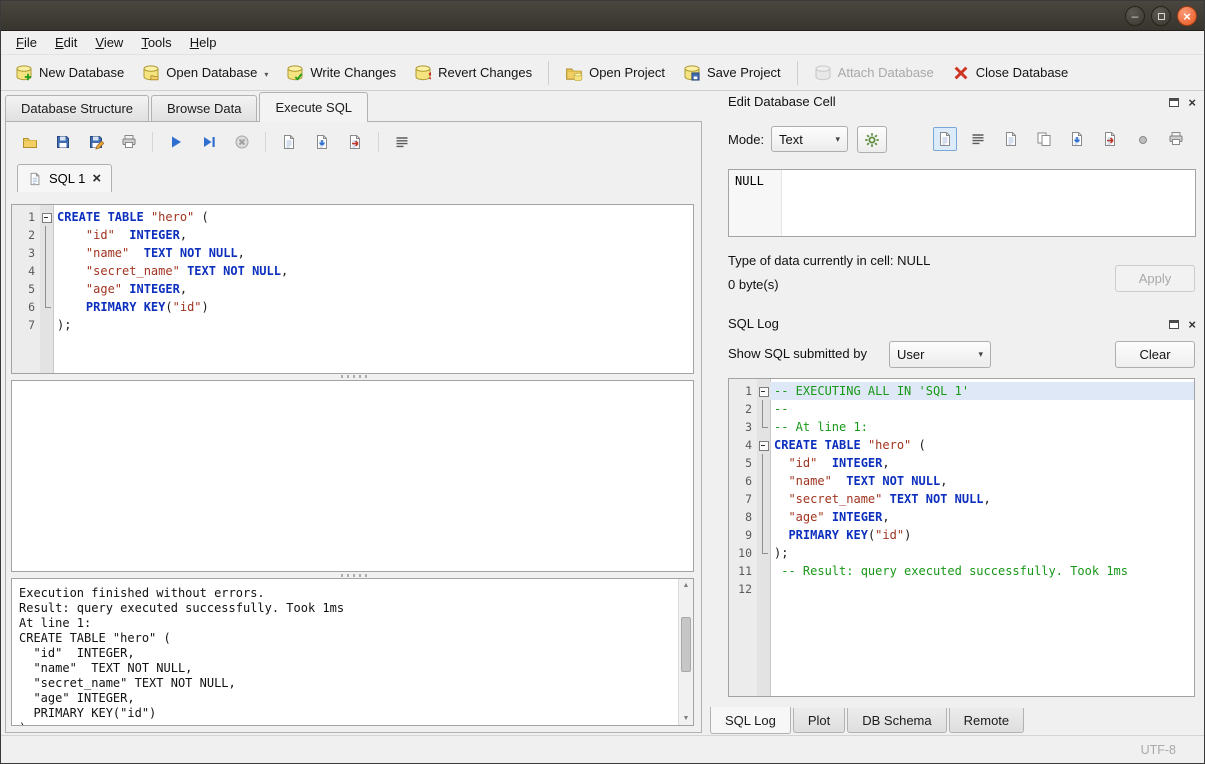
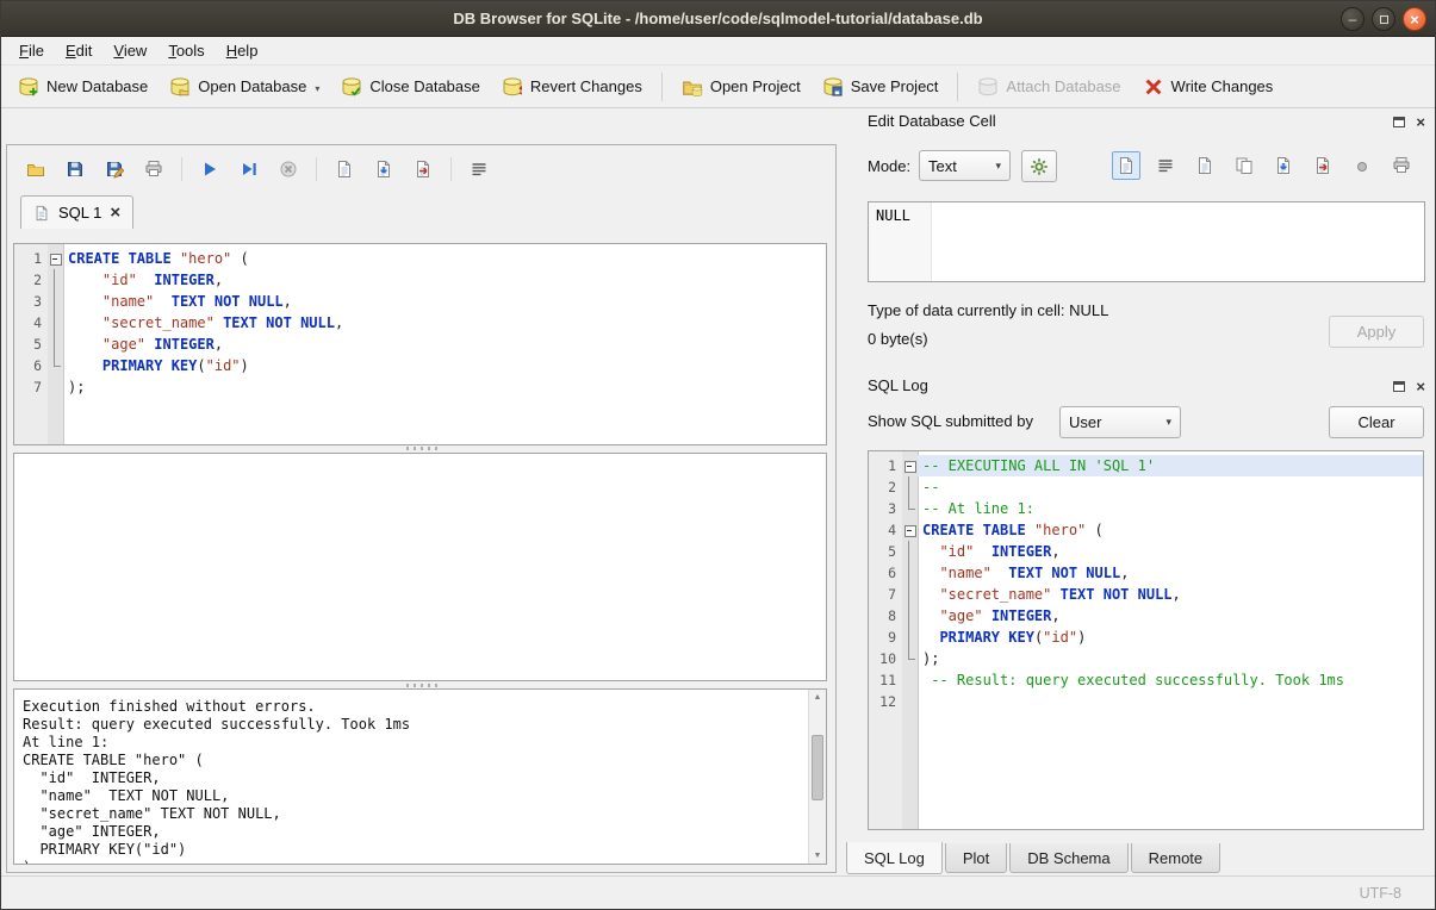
+ DB Browser for SQLite - /home/user/code/sqlmodel-tutorial/database.db
  –
  ×
  File
  Edit
  View
  Tools
  Help
  New Database
  Open Database
  ▾
- Write Changes
+ Close Database
  Revert Changes
  Open Project
  Save Project
  Attach Database
- Close Database
+ Write Changes
- Database Structure
- Browse Data
- Execute SQL
  SQL 1
  ×
  1
  CREATE TABLE "hero" (
  2
  "id" INTEGER,
  3
  "name" TEXT NOT NULL,
  4
  "secret_name" TEXT NOT NULL,
  5
  "age" INTEGER,
  6
  PRIMARY KEY("id")
  7
  );
  Execution finished without errors.
  Result: query executed successfully. Took 1ms
  At line 1:
  CREATE TABLE "hero" (
  "id" INTEGER,
  "name" TEXT NOT NULL,
  "secret_name" TEXT NOT NULL,
  "age" INTEGER,
  PRIMARY KEY("id")
  Edit Database Cell
  ×
  Mode:
  Text
  ▾
  NULL
  Type of data currently in cell: NULL
  0 byte(s)
  Apply
  SQL Log
  ×
  Show SQL submitted by
  User
  ▾
  Clear
  1
  -- EXECUTING ALL IN 'SQL 1'
  2
  --
  3
  -- At line 1:
  4
  CREATE TABLE "hero" (
  5
  "id" INTEGER,
  6
  "name" TEXT NOT NULL,
  7
  "secret_name" TEXT NOT NULL,
  8
  "age" INTEGER,
  9
  PRIMARY KEY("id")
  10
  );
  11
  -- Result: query executed successfully. Took 1ms
  12
  SQL Log
  Plot
  DB Schema
  Remote
  UTF-8
